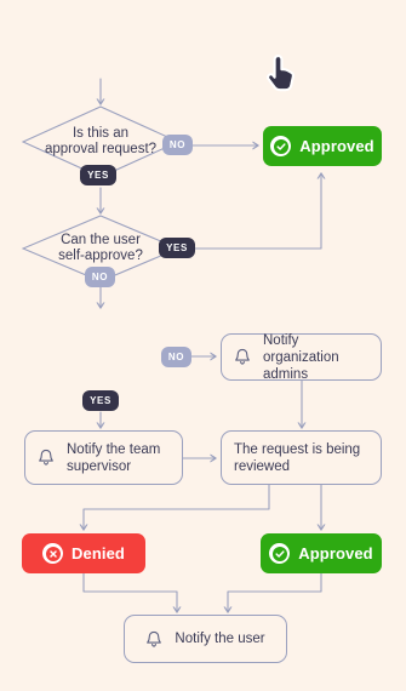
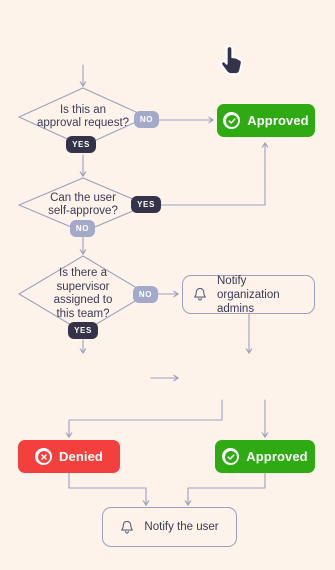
  Is this an
  approval request?
  NO
  YES
  Approved
  Can the user
  self-approve?
  YES
  NO
+ Is there a
+ supervisor
+ assigned to
+ this team?
  NO
  YES
  Notify organization admins
- Notify the team supervisor
- The request is being reviewed
  Denied
  Approved
  Notify the user
